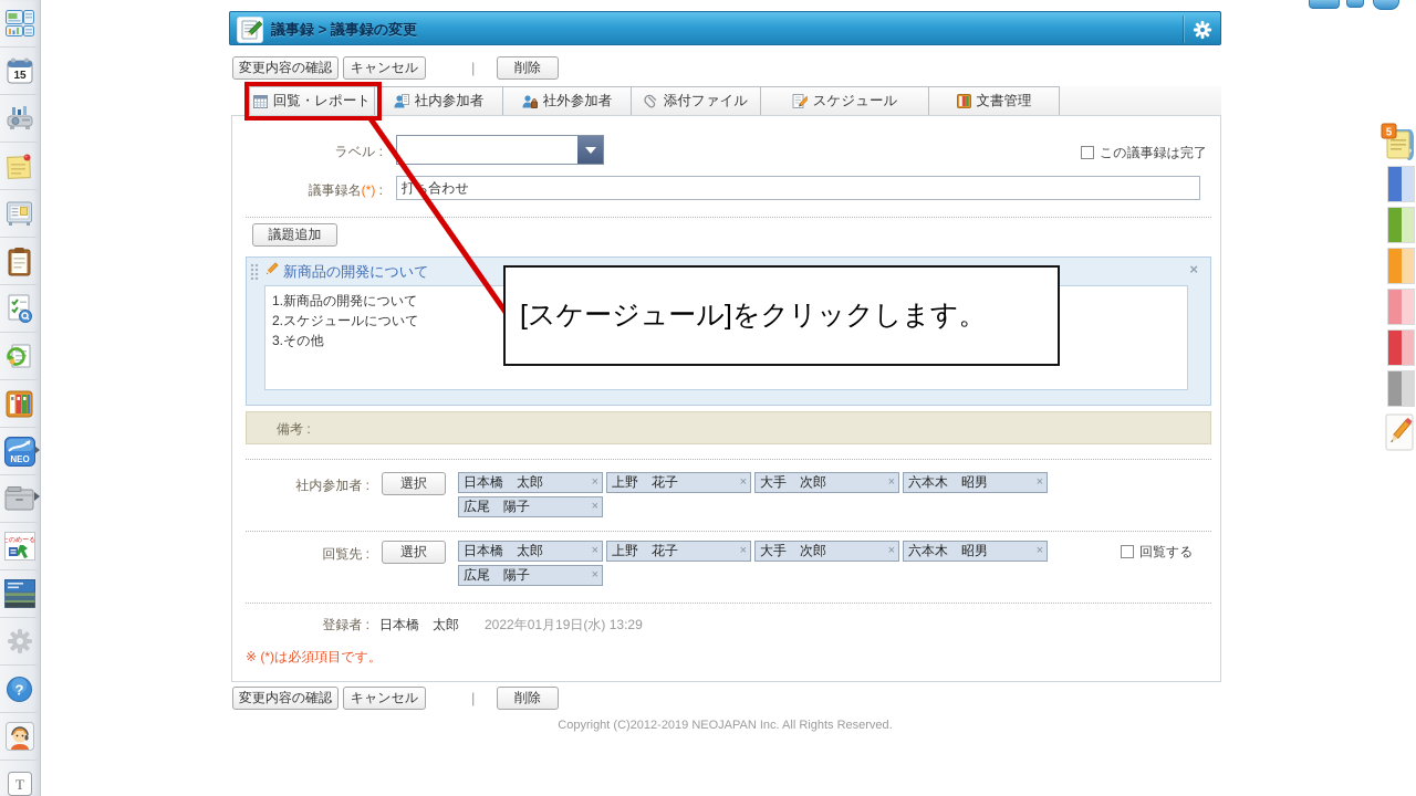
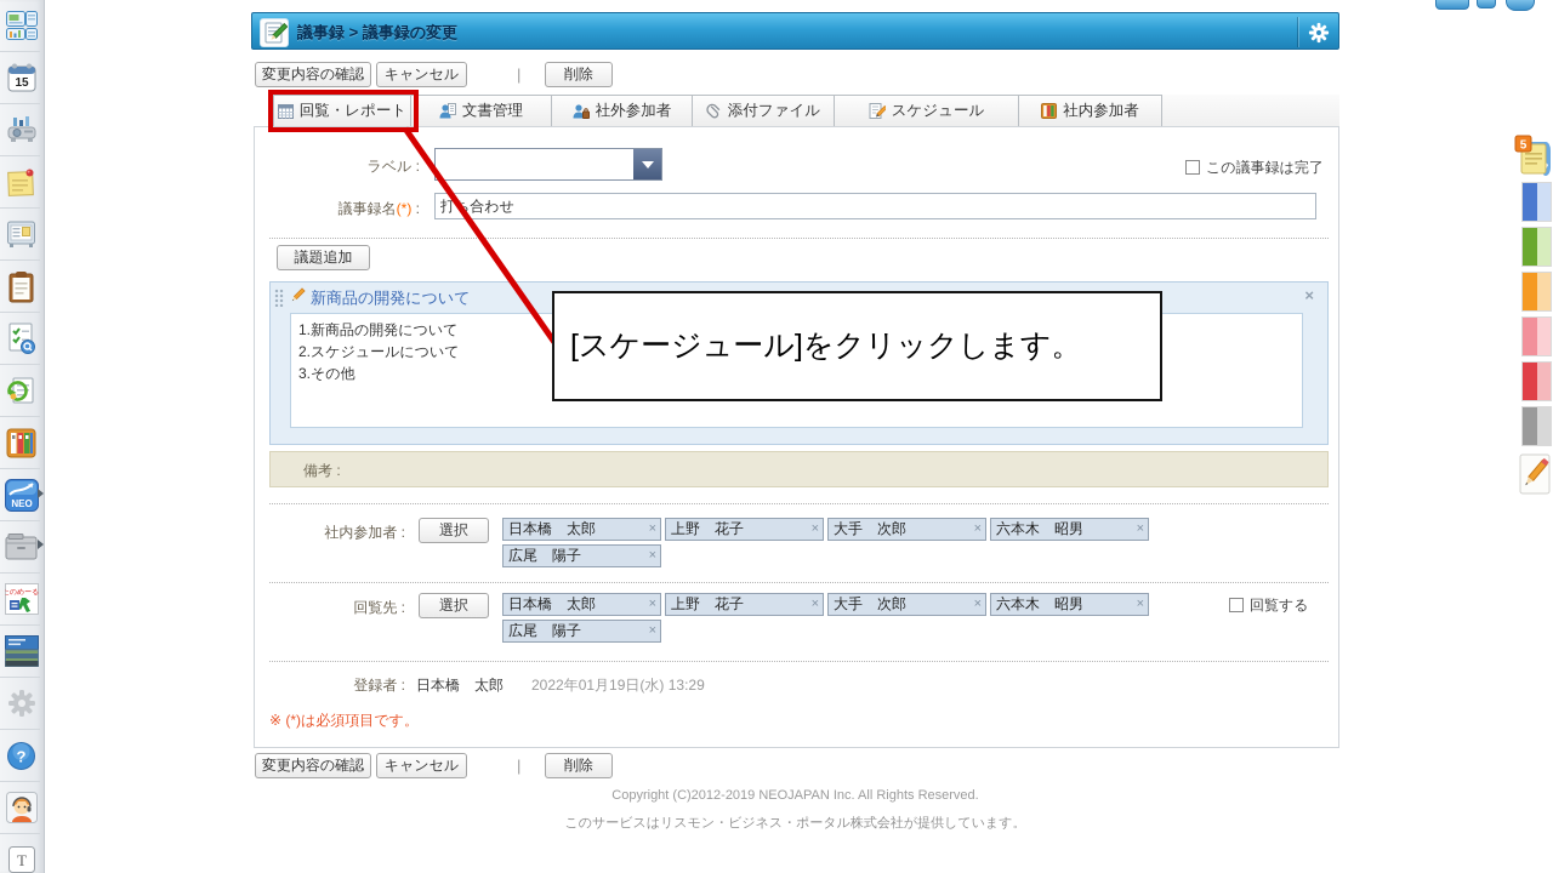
  15
  NEO
  ?
  T
  5
  議事録 > 議事録の変更
  変更内容の確認
  キャンセル
  |
  削除
  回覧・レポート
- 社内参加者
+ 文書管理
  社外参加者
  添付ファイル
  スケジュール
- 文書管理
+ 社内参加者
  ラベル :
  この議事録は完了
  議事録名(*) :
  打合わせ
  議題追加
  新商品の開発について
  ×
  1.新商品の開発について
  2.スケジュールについて
  3.その他
  備考 :
  社内参加者 :
  選択
  日本橋 太郎
  ×
  上野 花子
  ×
  大手 次郎
  ×
  六本木 昭男
  ×
  広尾 陽子
  ×
  回覧先 :
  選択
  日本橋 太郎
  ×
  上野 花子
  ×
  大手 次郎
  ×
  六本木 昭男
  ×
  広尾 陽子
  ×
  回覧する
  登録者 :
  日本橋 太郎
  2022年01月19日(水) 13:29
  ※ (*)は必須項目です。
  変更内容の確認
  キャンセル
  |
  削除
  Copyright (C)2012-2019 NEOJAPAN Inc. All Rights Reserved.
+ このサービスはリスモン・ビジネス・ポータル株式会社が提供しています。
  [スケージュール]をクリックします。
